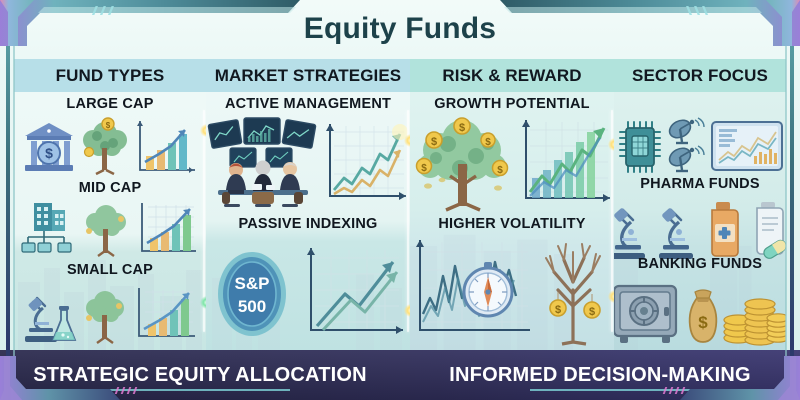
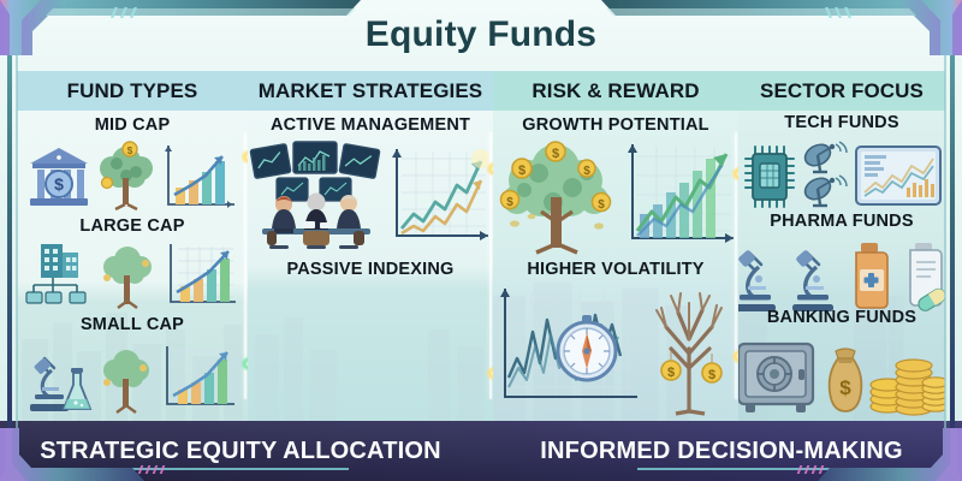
  Equity Funds
  FUND TYPES
  MARKET STRATEGIES
  RISK & REWARD
  SECTOR FOCUS
- LARGE CAP
+ MID CAP
  $
  $
- MID CAP
+ LARGE CAP
  SMALL CAP
  ACTIVE MANAGEMENT
  PASSIVE INDEXING
- S&P
- 500
  GROWTH POTENTIAL
  $
  $
  $
  $
  $
  HIGHER VOLATILITY
  $
  $
+ TECH FUNDS
  PHARMA FUNDS
  BANKING FUNDS
  $
  STRATEGIC EQUITY ALLOCATION
  INFORMED DECISION-MAKING
